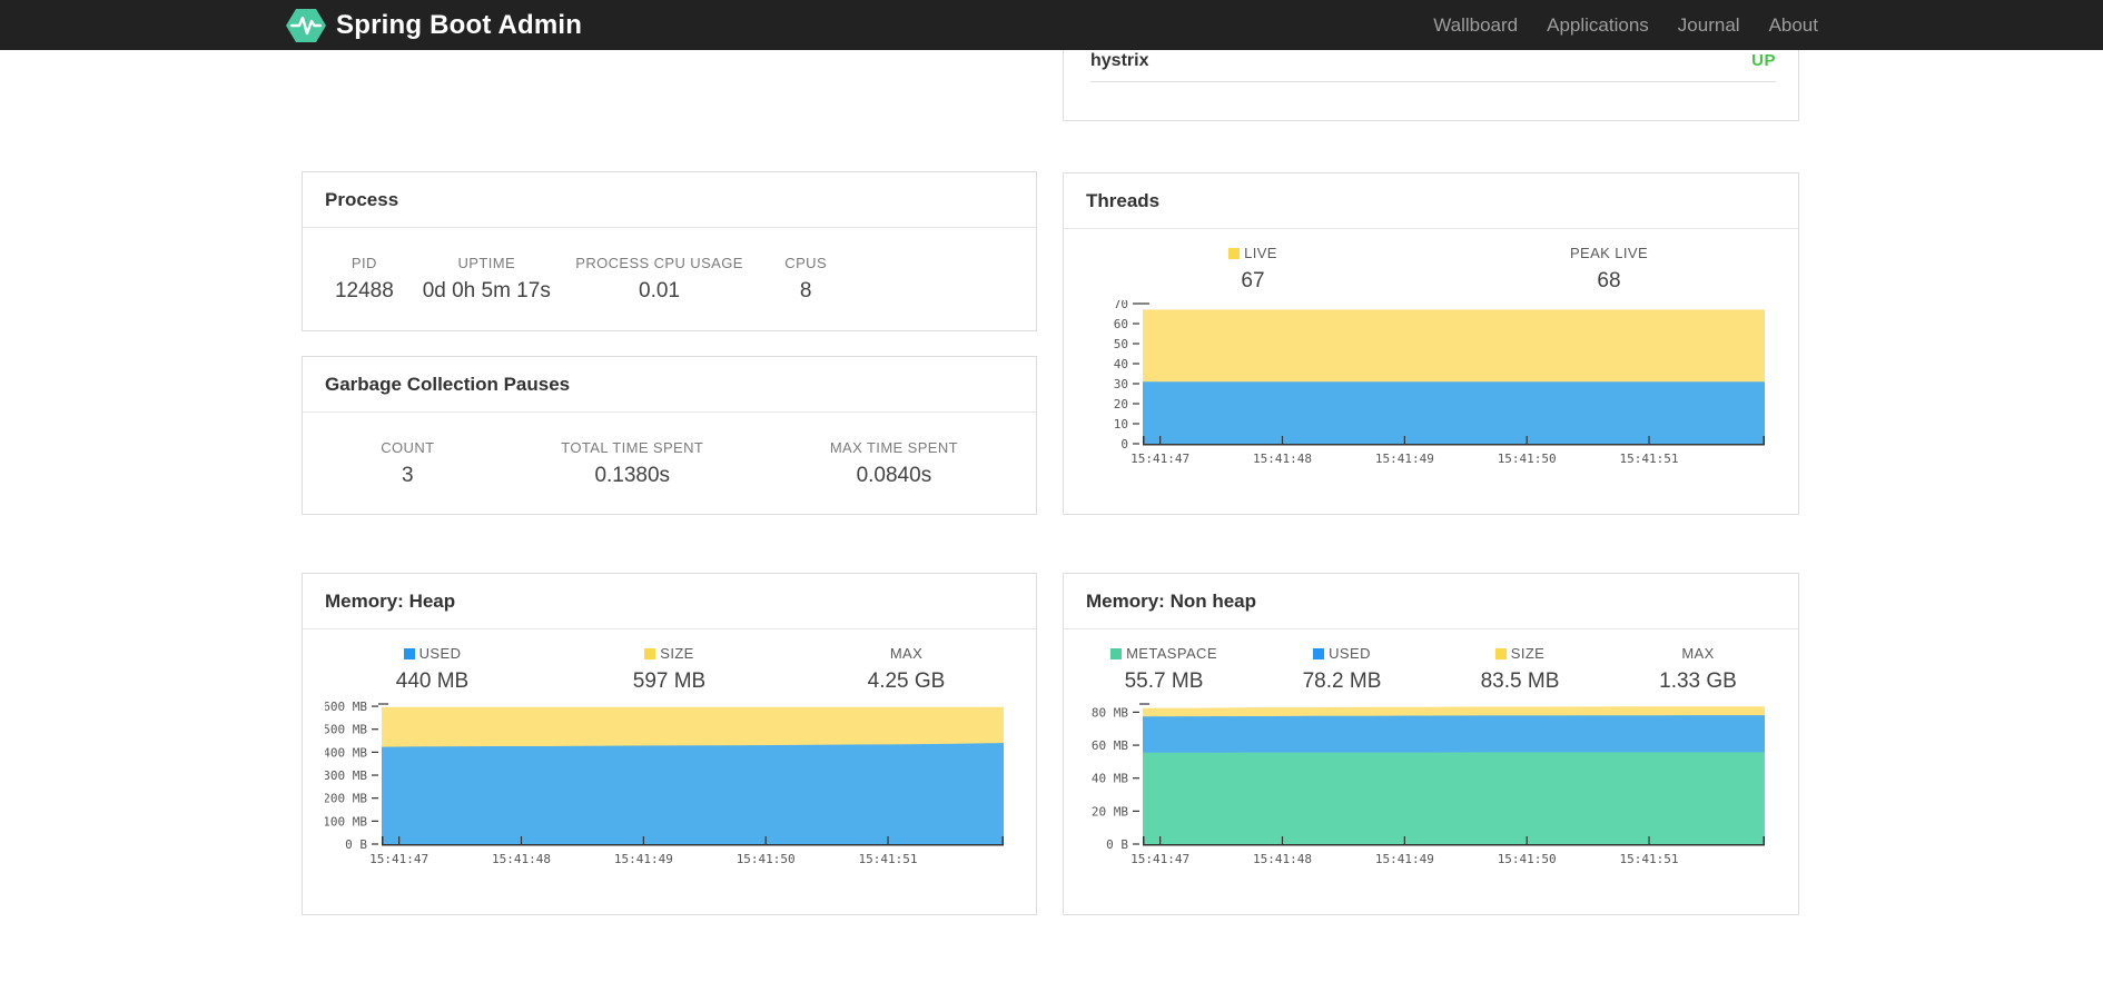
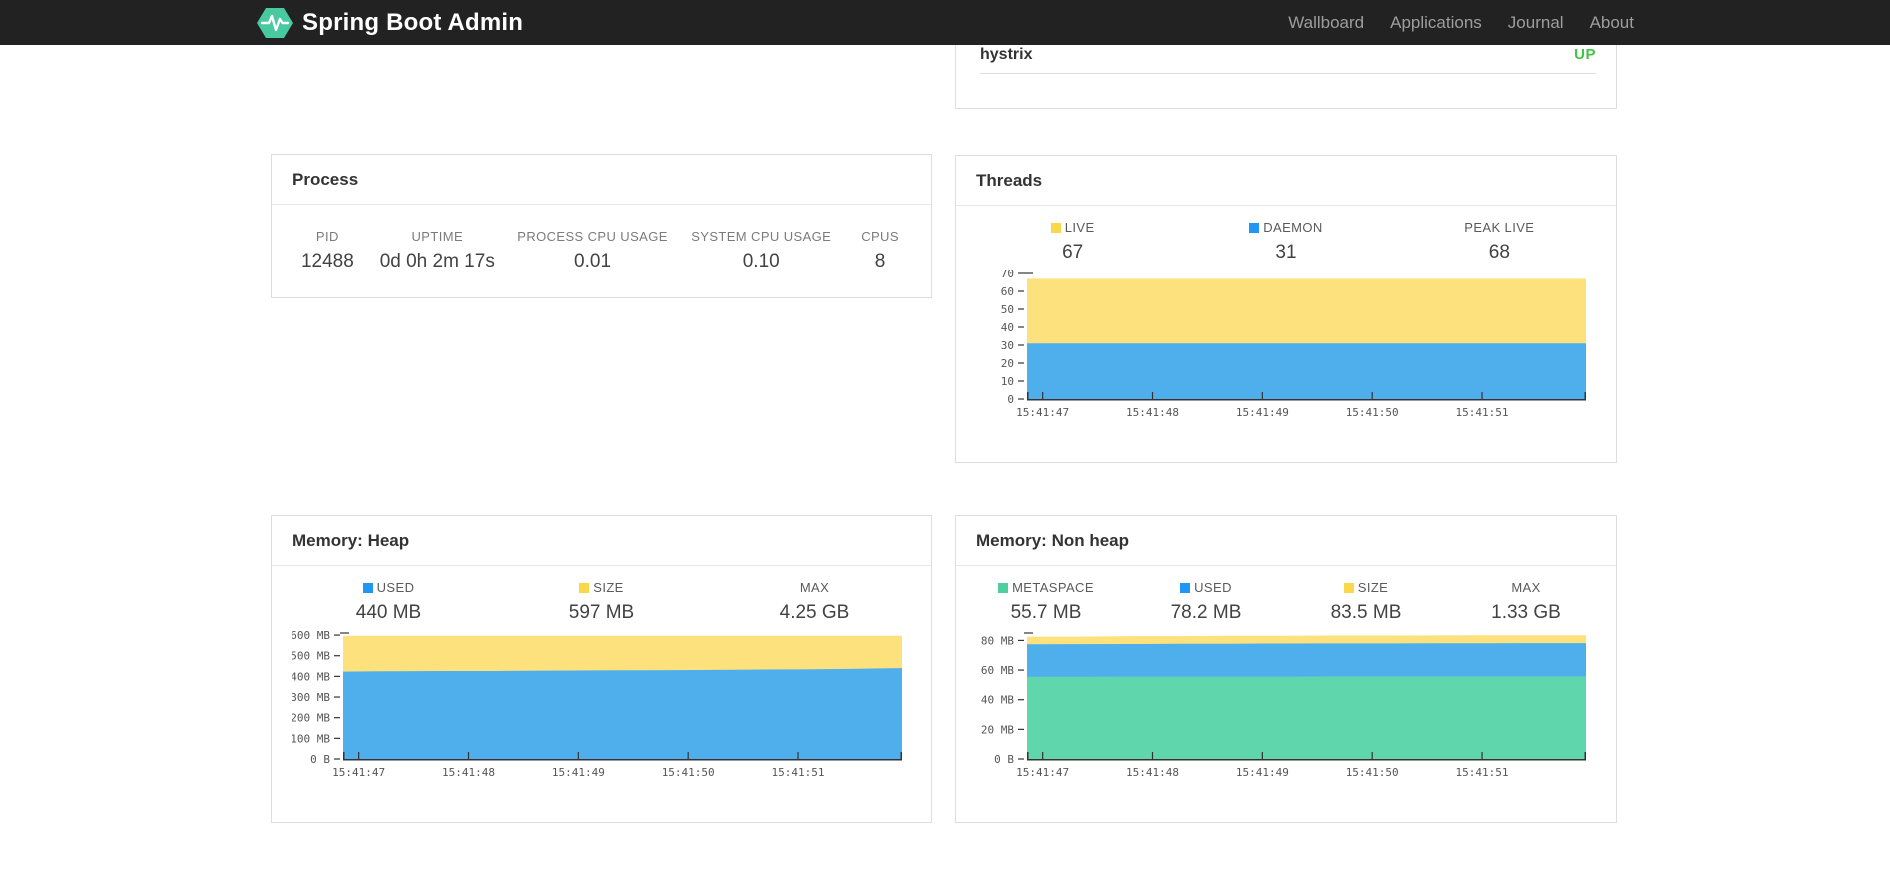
  Spring Boot Admin
  Wallboard
  Applications
  Journal
  About
  hystrix
  UP
  Process
  PID
  12488
  UPTIME
- 0d 0h 5m 17s
+ 0d 0h 2m 17s
  PROCESS CPU USAGE
  0.01
+ SYSTEM CPU USAGE
+ 0.10
  CPUS
  8
- Garbage Collection Pauses
- COUNT
- 3
- TOTAL TIME SPENT
- 0.1380s
- MAX TIME SPENT
- 0.0840s
  Threads
  LIVE
  67
+ DAEMON
+ 31
  PEAK LIVE
  68
  15:41:47
  15:41:48
  15:41:49
  15:41:50
  15:41:51
  0
  10
  20
  30
  40
  50
  60
  70
  Memory: Heap
  USED
  440 MB
  SIZE
  597 MB
  MAX
  4.25 GB
  15:41:47
  15:41:48
  15:41:49
  15:41:50
  15:41:51
  0 B
  100 MB
  200 MB
  300 MB
  400 MB
  500 MB
  600 MB
  Memory: Non heap
  METASPACE
  55.7 MB
  USED
  78.2 MB
  SIZE
  83.5 MB
  MAX
  1.33 GB
  15:41:47
  15:41:48
  15:41:49
  15:41:50
  15:41:51
  0 B
  20 MB
  40 MB
  60 MB
  80 MB
